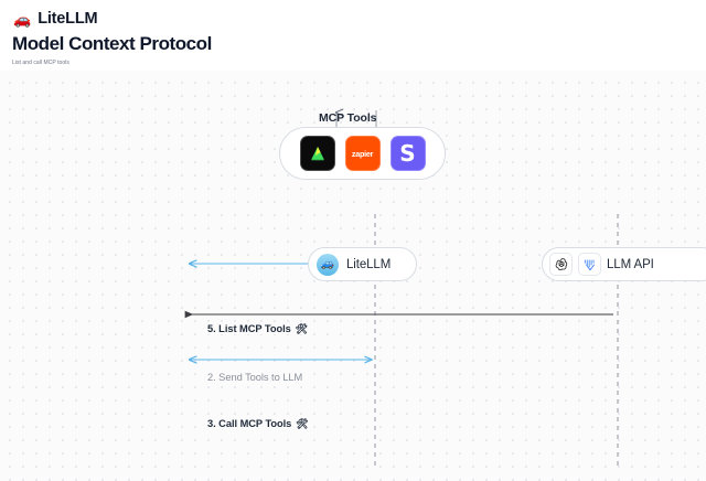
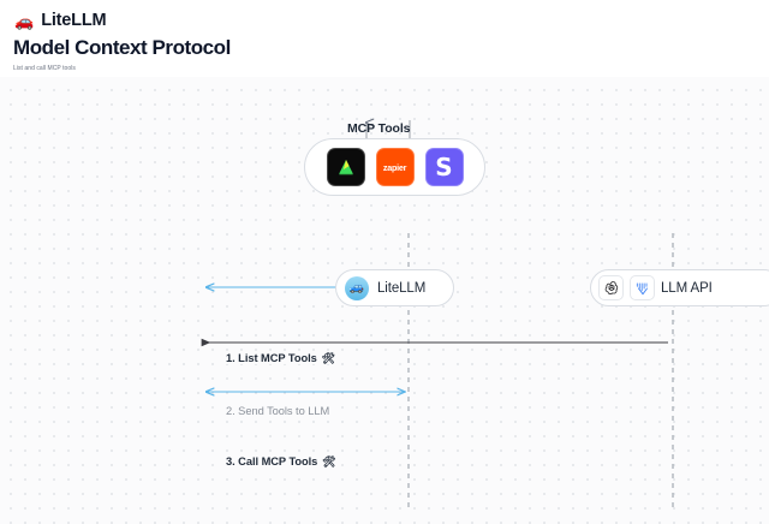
  🚗
  LiteLLM
  Model Context Protocol
  MCP Tools
  zapier
  S
  🚙
  LiteLLM
  LLM API
- 5. List MCP Tools
+ 1. List MCP Tools
  🛠
  2. Send Tools to LLM
  3. Call MCP Tools
  🛠
